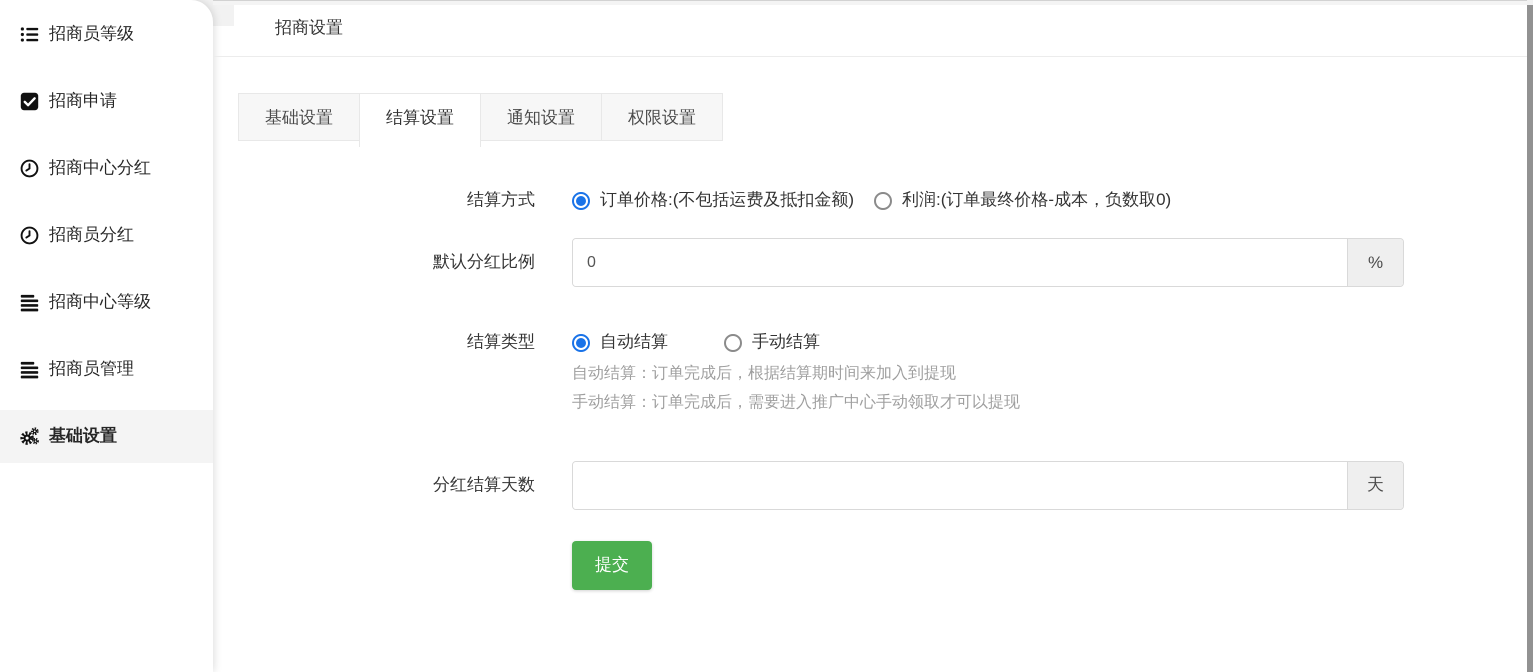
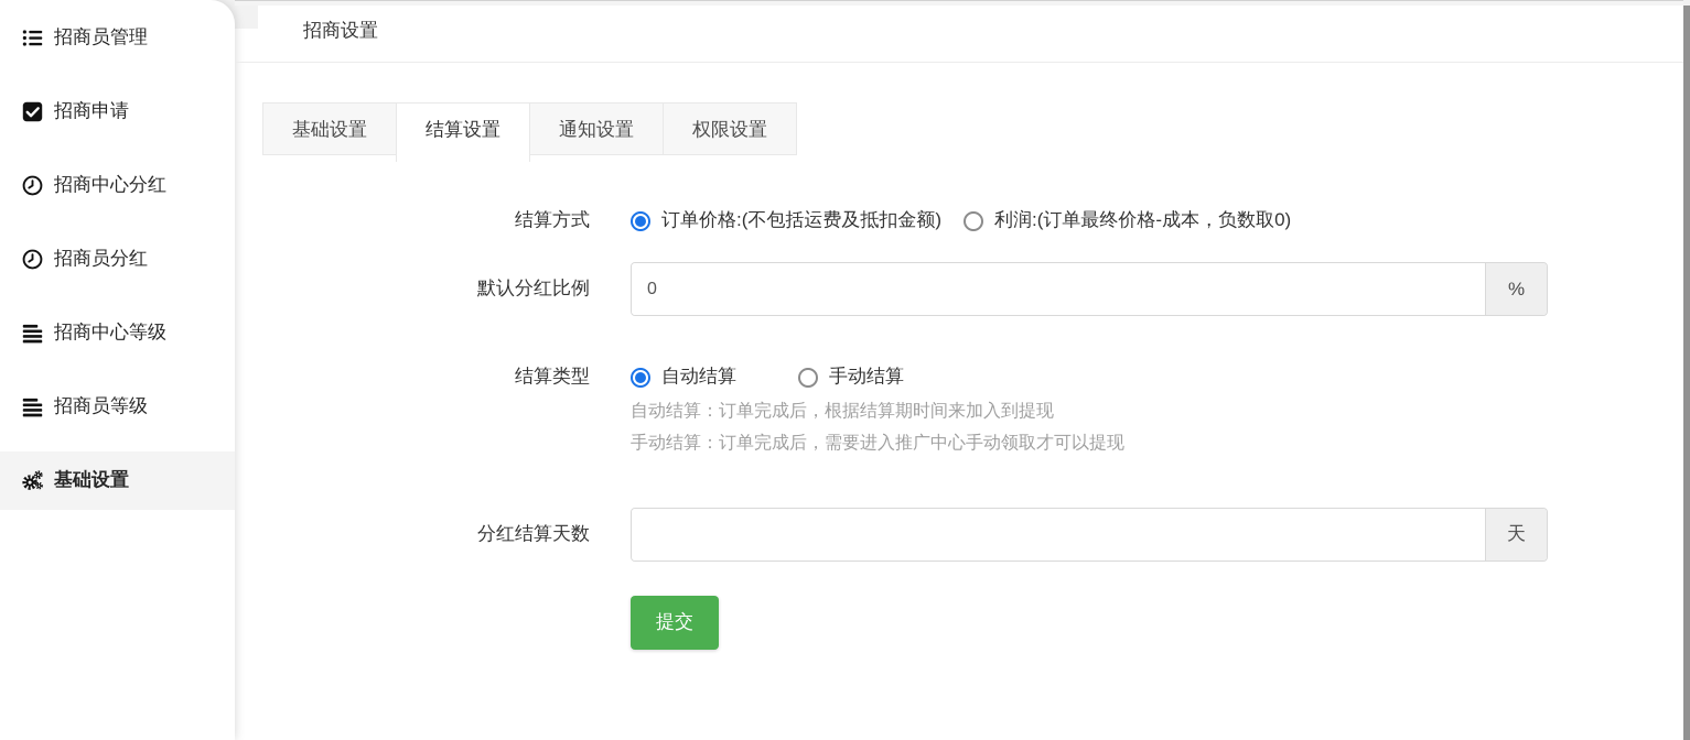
- 招商员等级
+ 招商员管理
  招商申请
  招商中心分红
  招商员分红
  招商中心等级
- 招商员管理
+ 招商员等级
  基础设置
  招商设置
  基础设置
  结算设置
  通知设置
  权限设置
  结算方式
  订单价格:(不包括运费及抵扣金额)
  利润:(订单最终价格-成本，负数取0)
  默认分红比例
  0
  %
  结算类型
  自动结算
  手动结算
  自动结算：订单完成后，根据结算期时间来加入到提现
  手动结算：订单完成后，需要进入推广中心手动领取才可以提现
  分红结算天数
  天
  提交
